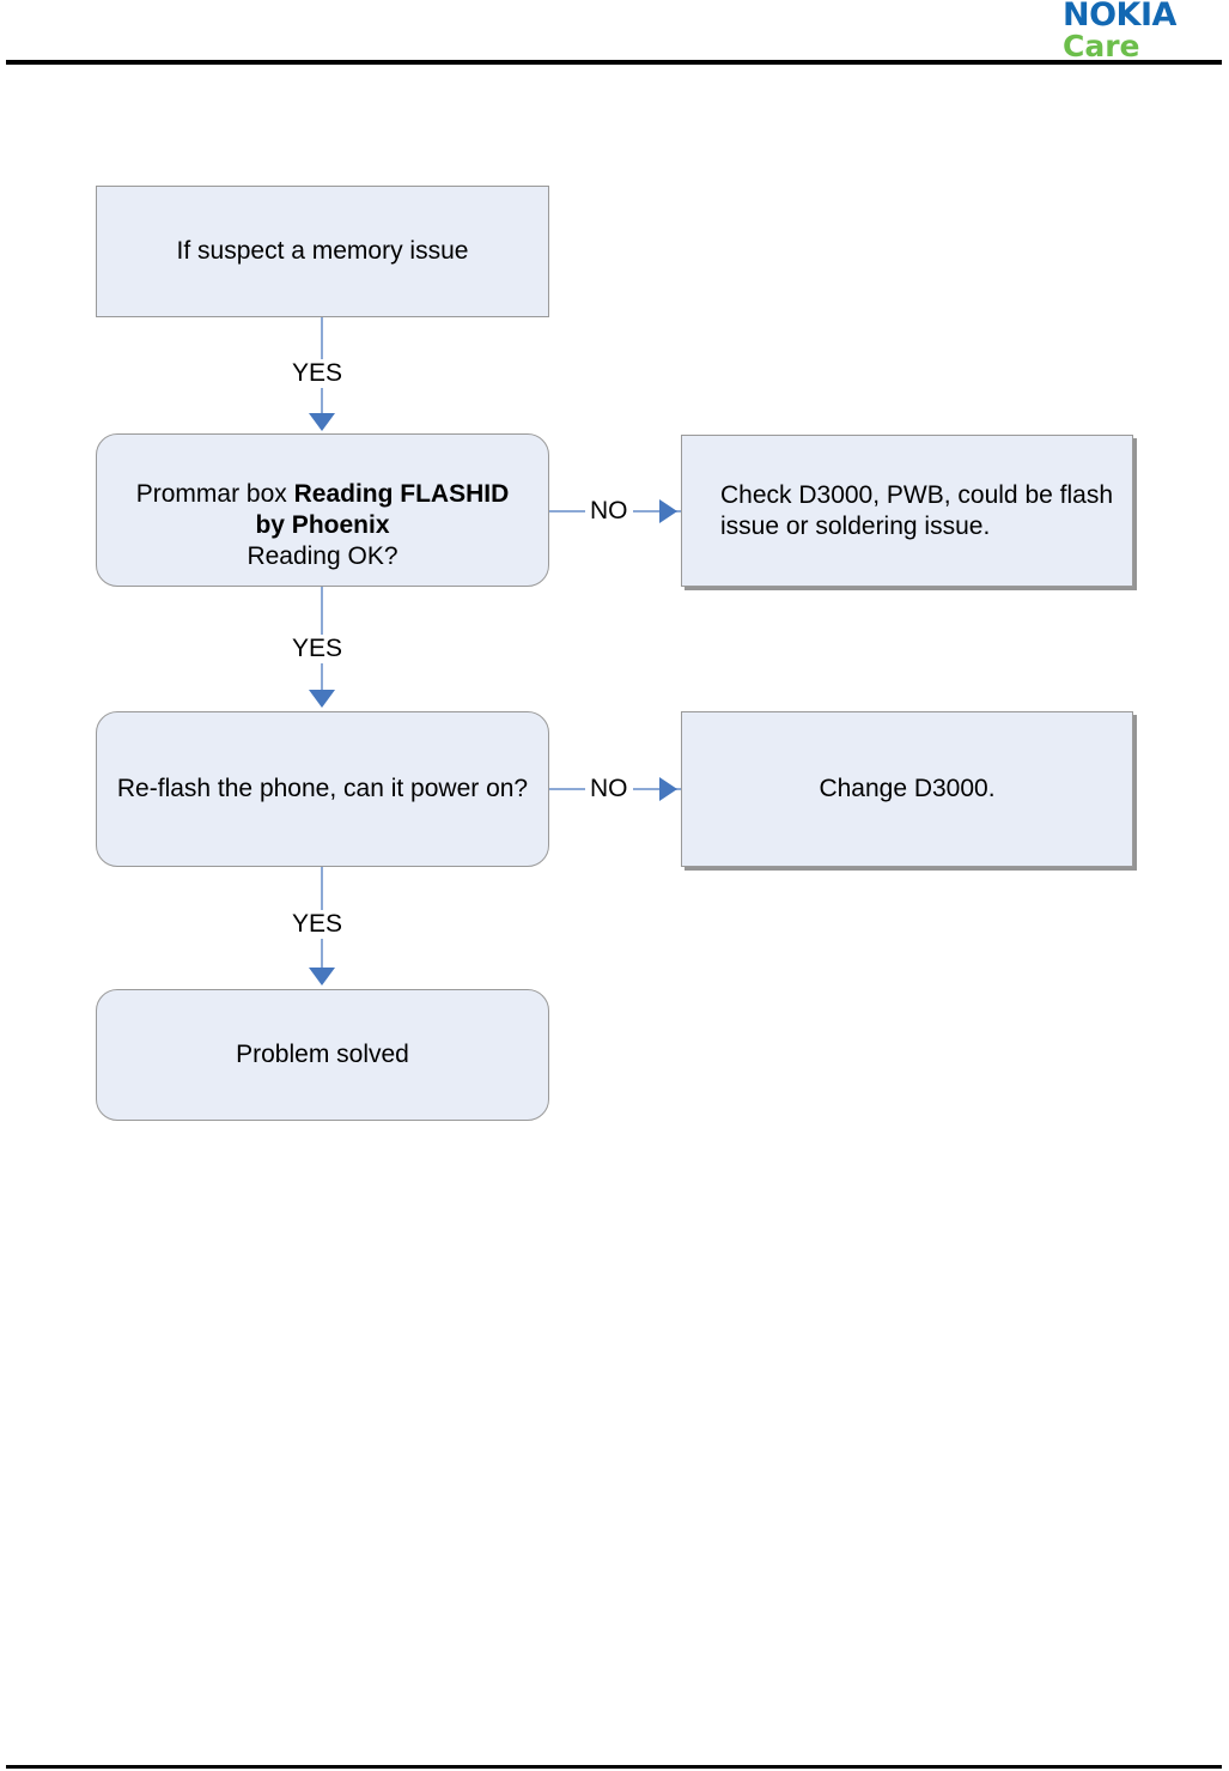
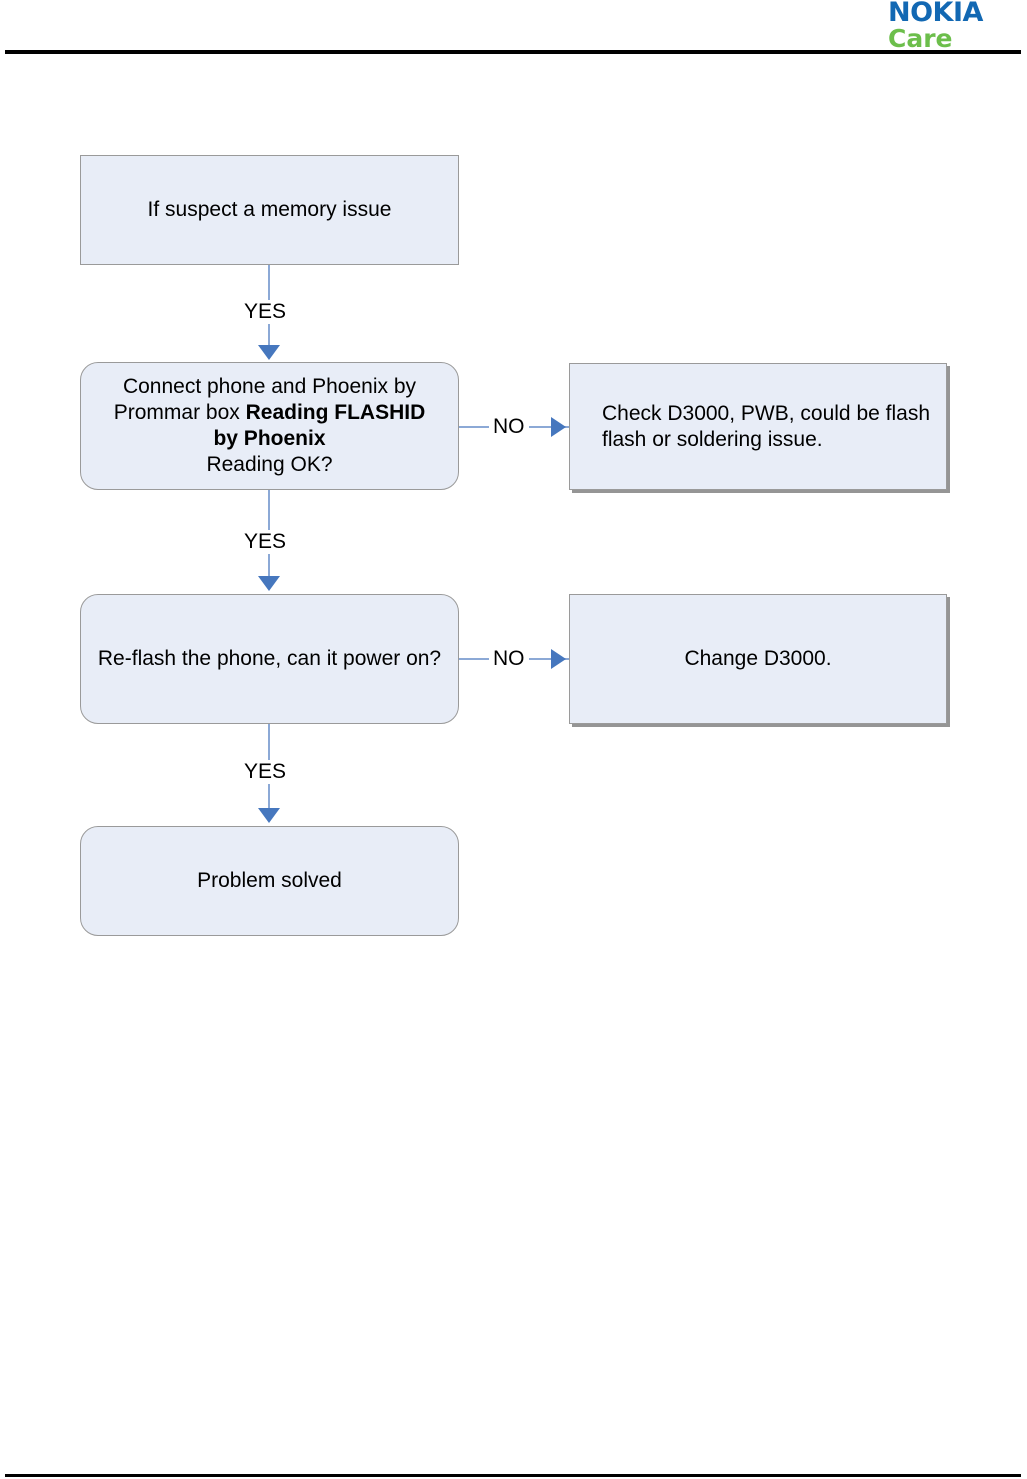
  NOKIA
  Care
  If suspect a memory issue
+ Connect phone and Phoenix by
  Prommar box Reading FLASHID
  by Phoenix
  Reading OK?
- Check D3000, PWB, could be flash issue or soldering issue.
+ Check D3000, PWB, could be flash flash or soldering issue.
  Re-flash the phone, can it power on?
  Change D3000.
  Problem solved
  YES
  NO
  YES
  NO
  YES
